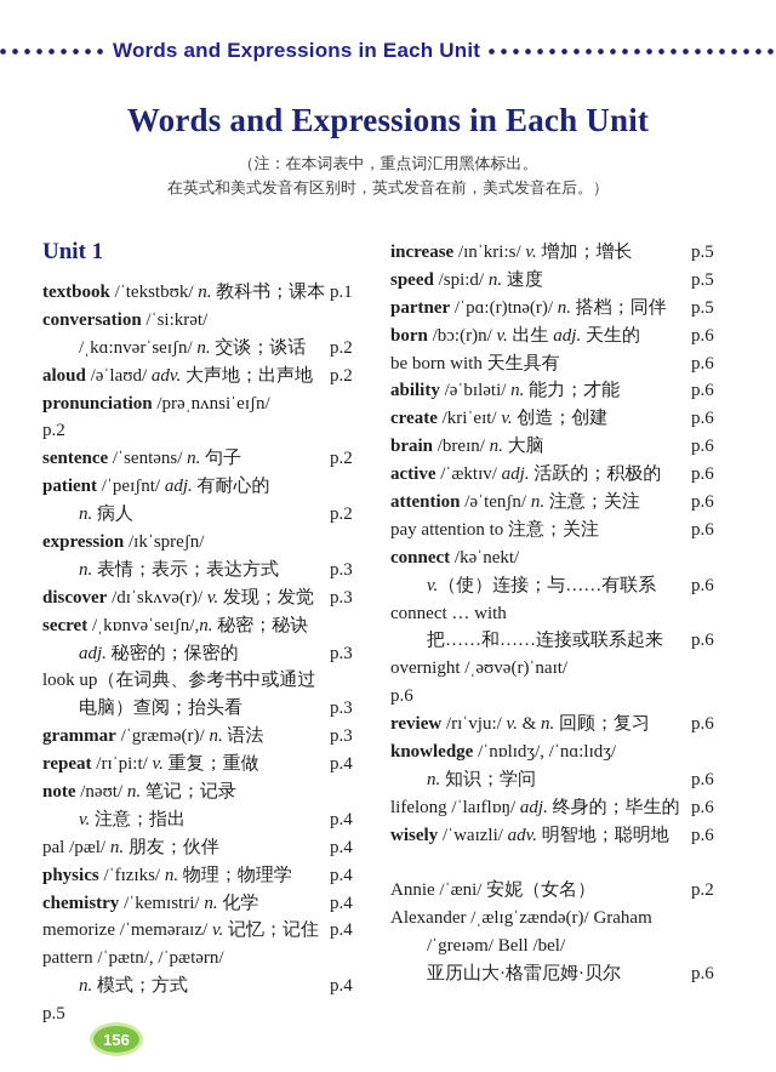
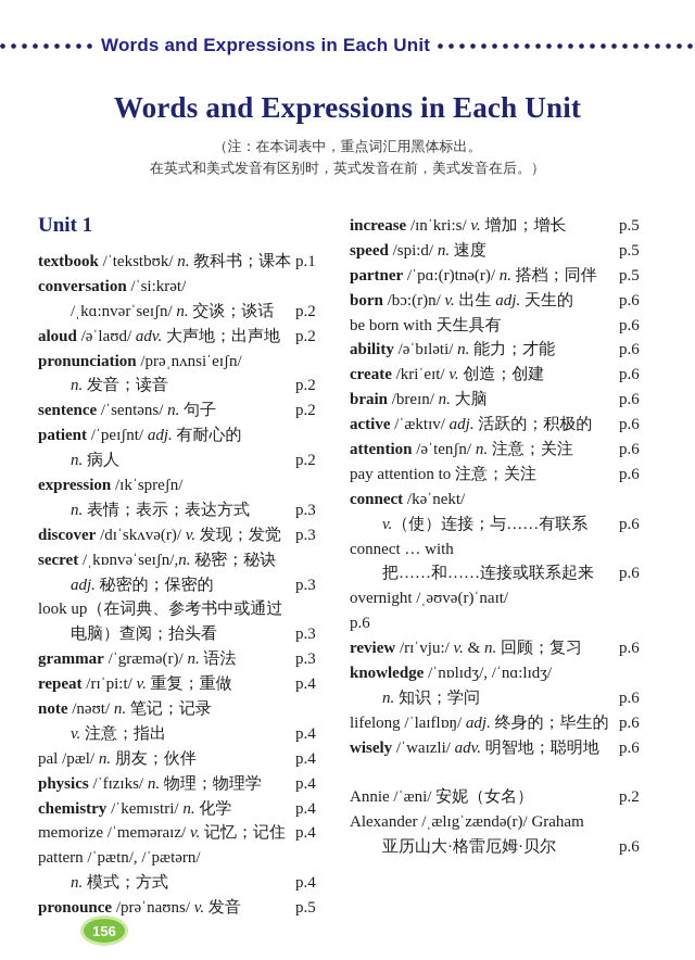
  Words and Expressions in Each Unit
  Words and Expressions in Each Unit
  （注：在本词表中，重点词汇用黑体标出。
  在英式和美式发音有区别时，英式发音在前，美式发音在后。）
  Unit 1
  textbook /ˈtekstbʊk/ n. 教科书；课本
  p.1
  conversation /ˈsi:krət/
  /ˌkɑ:nvərˈseɪʃn/ n. 交谈；谈话
  p.2
  aloud /əˈlaʊd/ adv. 大声地；出声地
  p.2
  pronunciation /prəˌnʌnsiˈeɪʃn/
+ n. 发音；读音
  p.2
  sentence /ˈsentəns/ n. 句子
  p.2
  patient /ˈpeɪʃnt/ adj. 有耐心的
  n. 病人
  p.2
  expression /ɪkˈspreʃn/
  n. 表情；表示；表达方式
  p.3
  discover /dɪˈskʌvə(r)/ v. 发现；发觉
  p.3
  secret /ˌkɒnvəˈseɪʃn/,n. 秘密；秘诀
  adj. 秘密的；保密的
  p.3
  look up（在词典、参考书中或通过
  电脑）查阅；抬头看
  p.3
  grammar /ˈgræmə(r)/ n. 语法
  p.3
  repeat /rɪˈpi:t/ v. 重复；重做
  p.4
  note /nəʊt/ n. 笔记；记录
  v. 注意；指出
  p.4
  pal /pæl/ n. 朋友；伙伴
  p.4
  physics /ˈfɪzɪks/ n. 物理；物理学
  p.4
  chemistry /ˈkemɪstri/ n. 化学
  p.4
  memorize /ˈmeməraɪz/ v. 记忆；记住
  p.4
  pattern /ˈpætn/, /ˈpætərn/
  n. 模式；方式
  p.4
+ pronounce /prəˈnaʊns/ v. 发音
  p.5
  increase /ɪnˈkri:s/ v. 增加；增长
  p.5
  speed /spi:d/ n. 速度
  p.5
  partner /ˈpɑ:(r)tnə(r)/ n. 搭档；同伴
  p.5
  born /bɔ:(r)n/ v. 出生 adj. 天生的
  p.6
  be born with 天生具有
  p.6
  ability /əˈbɪləti/ n. 能力；才能
  p.6
  create /kriˈeɪt/ v. 创造；创建
  p.6
  brain /breɪn/ n. 大脑
  p.6
  active /ˈæktɪv/ adj. 活跃的；积极的
  p.6
  attention /əˈtenʃn/ n. 注意；关注
  p.6
  pay attention to 注意；关注
  p.6
  connect /kəˈnekt/
  v.（使）连接；与……有联系
  p.6
  connect … with
  把……和……连接或联系起来
  p.6
  overnight /ˌəʊvə(r)ˈnaɪt/
  p.6
  review /rɪˈvju:/ v. & n. 回顾；复习
  p.6
  knowledge /ˈnɒlɪdʒ/, /ˈnɑ:lɪdʒ/
  n. 知识；学问
  p.6
  lifelong /ˈlaɪflɒŋ/ adj. 终身的；毕生的
  p.6
  wisely /ˈwaɪzli/ adv. 明智地；聪明地
  p.6
  Annie /ˈæni/ 安妮（女名）
  p.2
  Alexander /ˌælɪgˈzændə(r)/ Graham
- /ˈgreɪəm/ Bell /bel/
  亚历山大·格雷厄姆·贝尔
  p.6
  156
